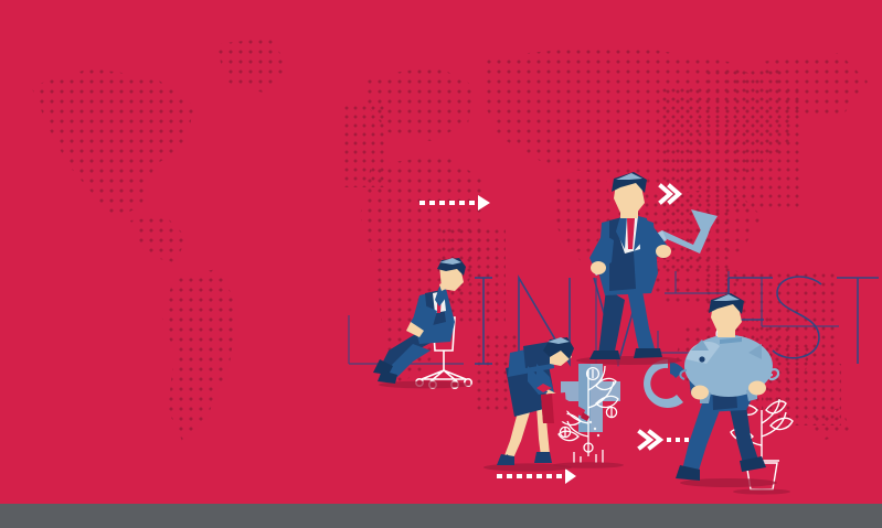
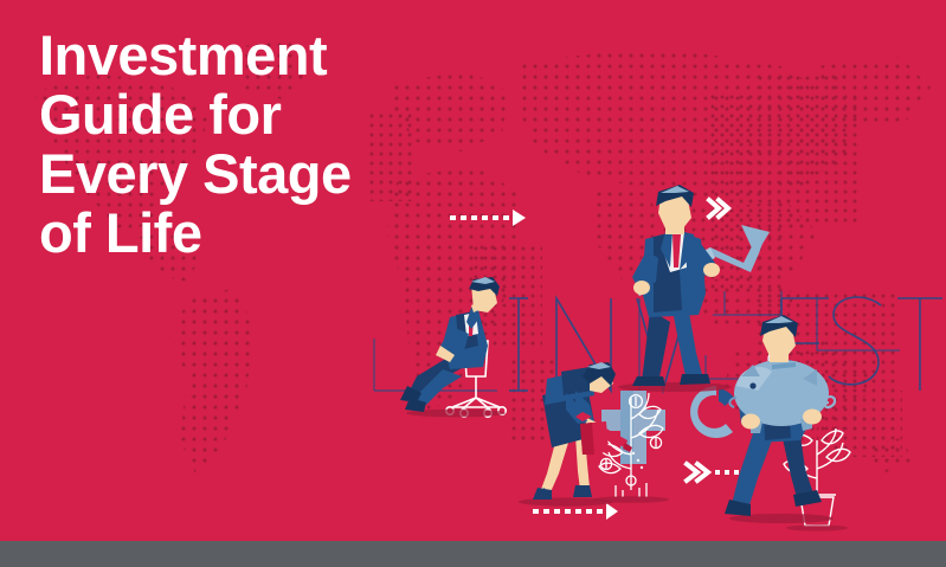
+ Investment
+ Guide for
+ Every Stage
+ of Life
